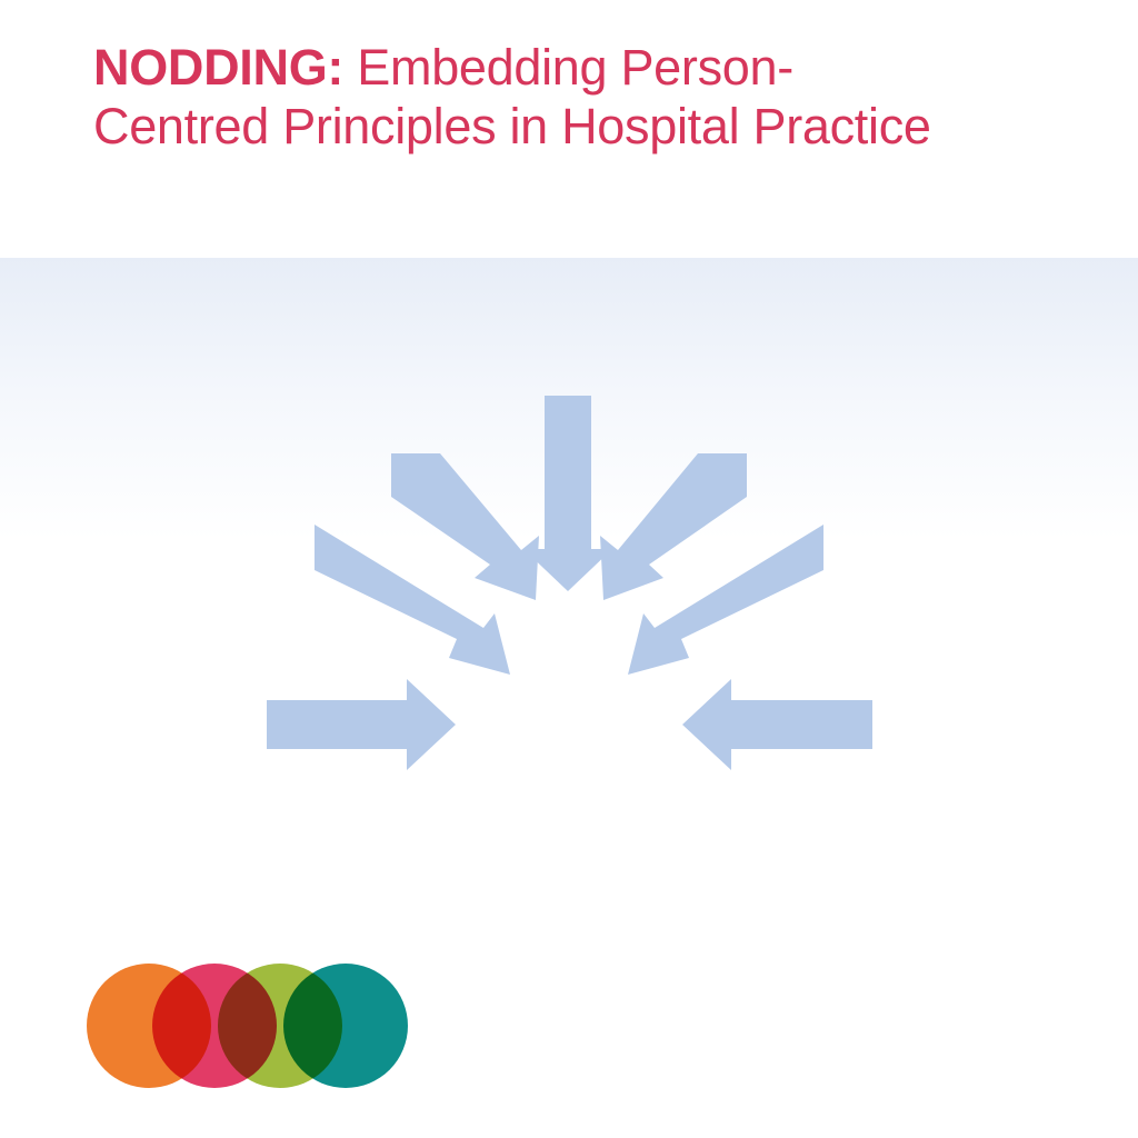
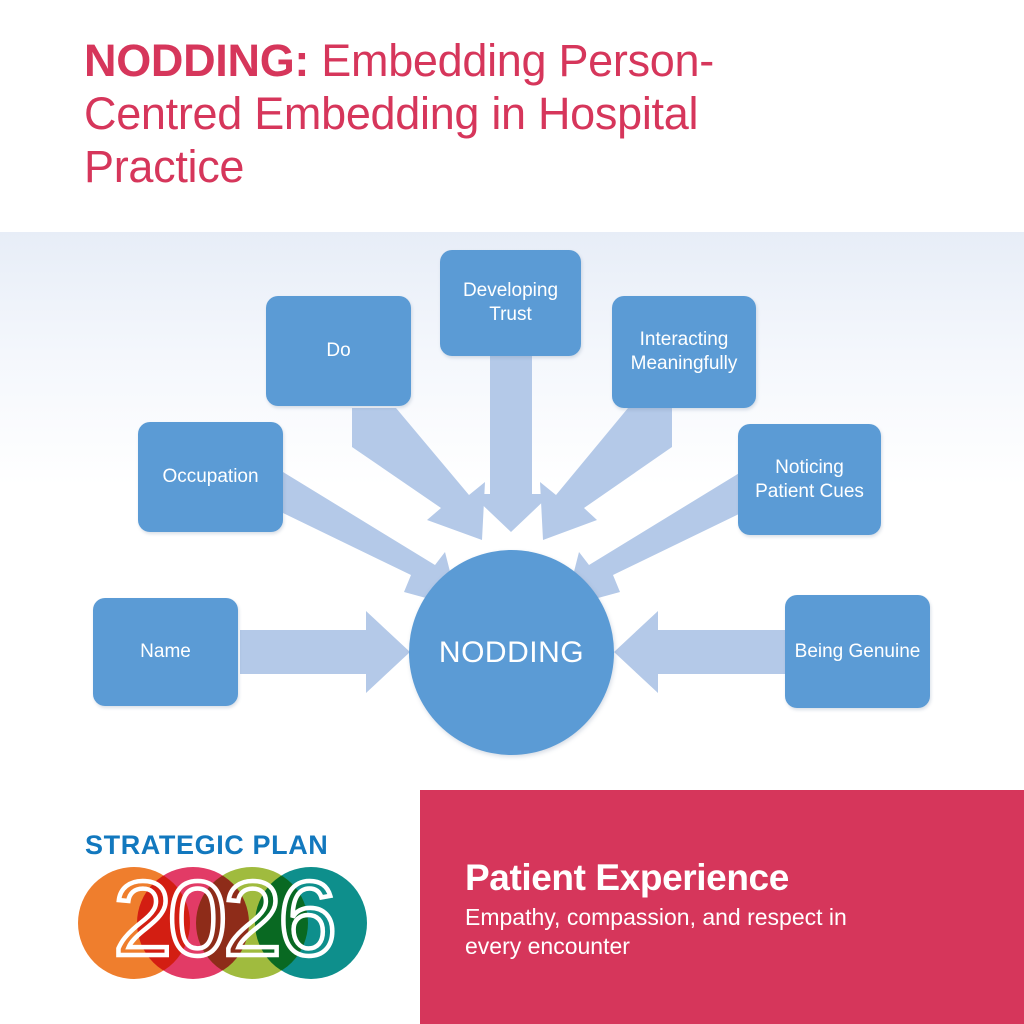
- NODDING: Embedding Person-Centred Principles in Hospital Practice
+ NODDING: Embedding Person-Centred Embedding in Hospital Practice
+ Do
+ Developing Trust
+ Interacting Meaningfully
+ Occupation
+ Noticing Patient Cues
+ Name
+ Being Genuine
+ NODDING
+ STRATEGIC PLAN
+ 2026
+ Patient Experience
+ Empathy, compassion, and respect in every encounter
